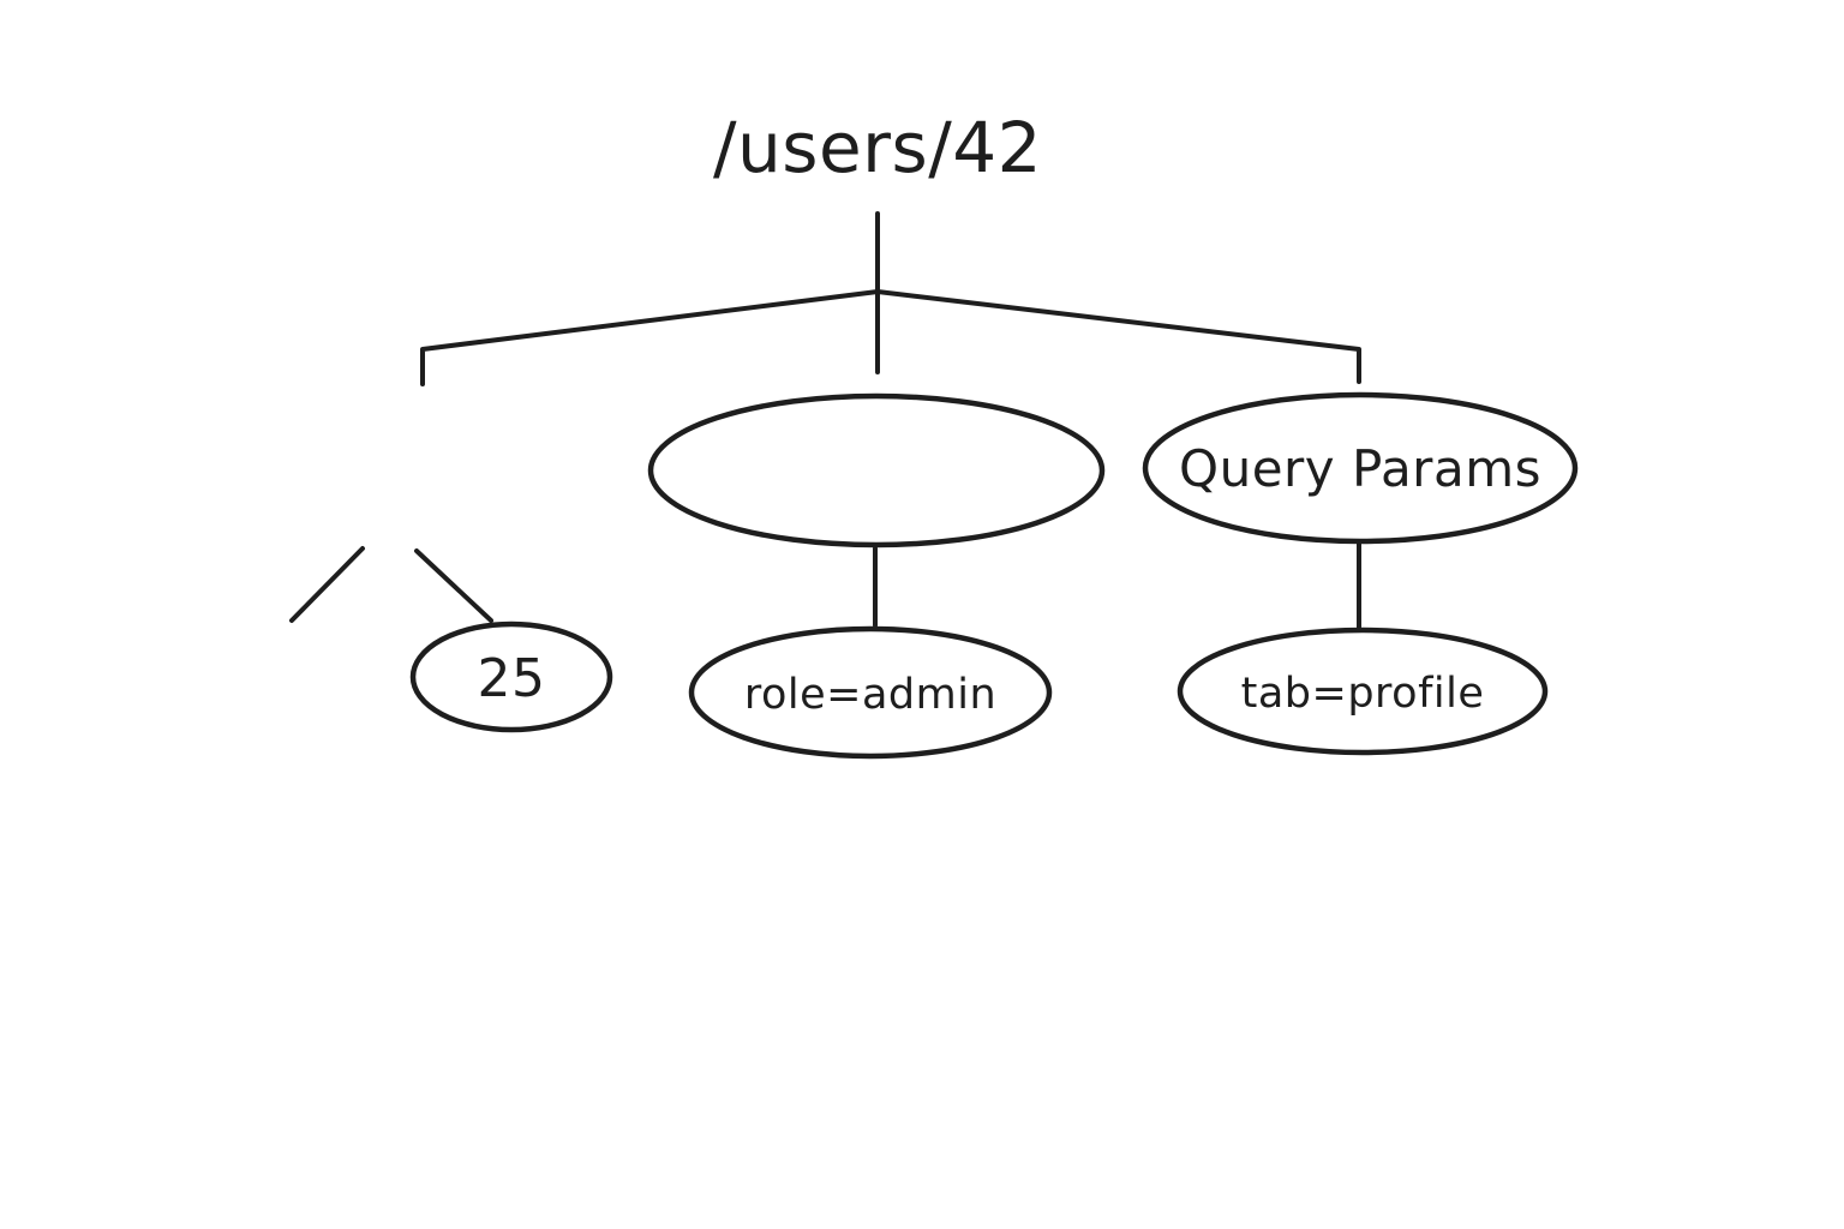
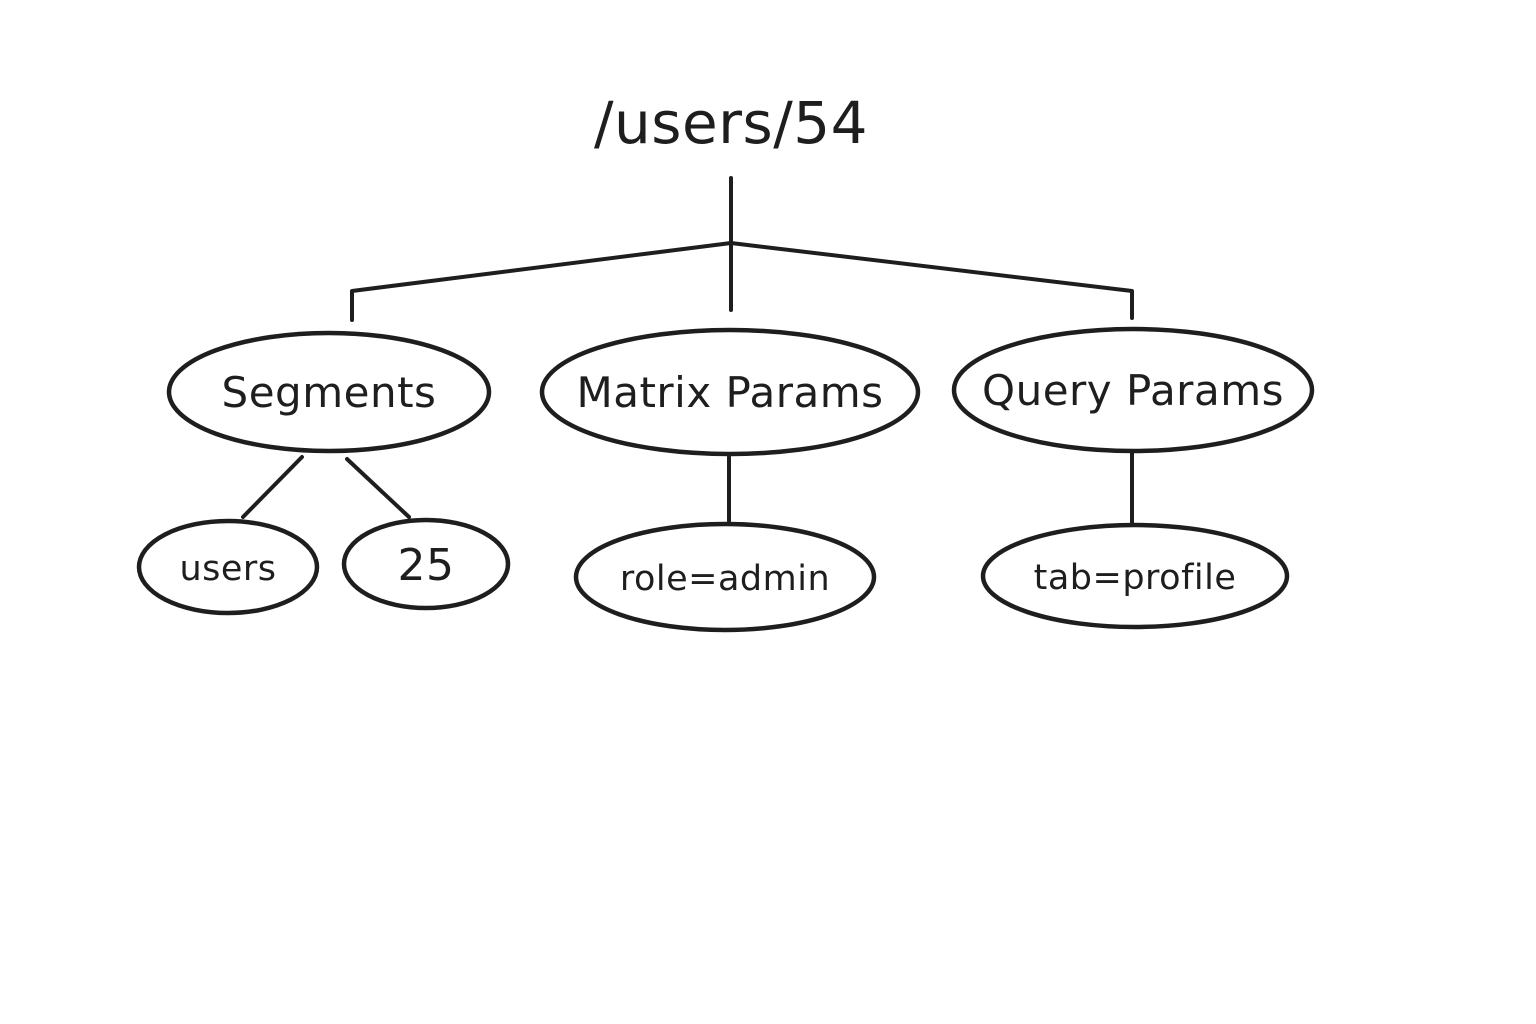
- /users/42
+ /users/54
+ Segments
+ Matrix Params
  Query Params
+ users
  25
  role=admin
  tab=profile
